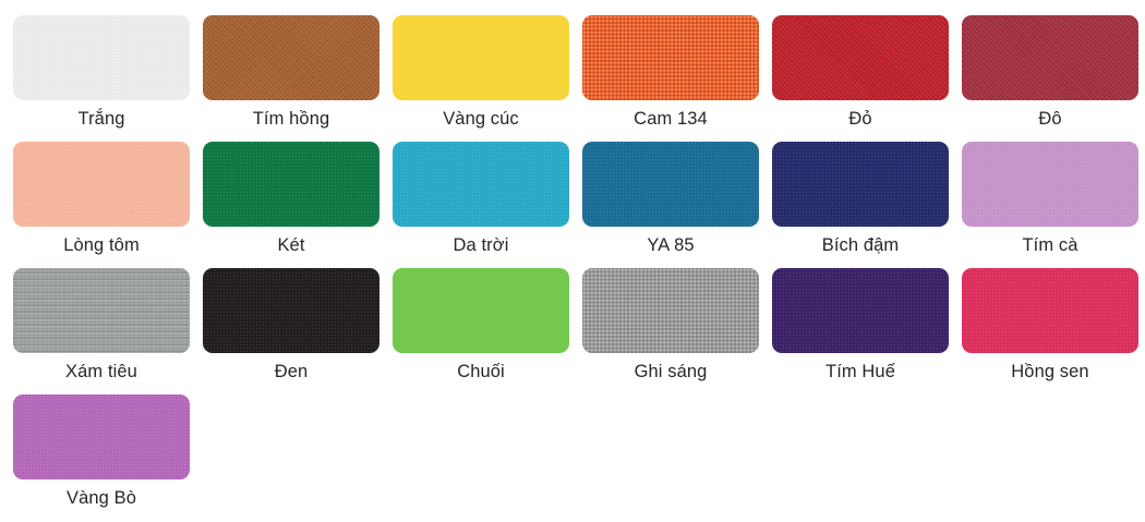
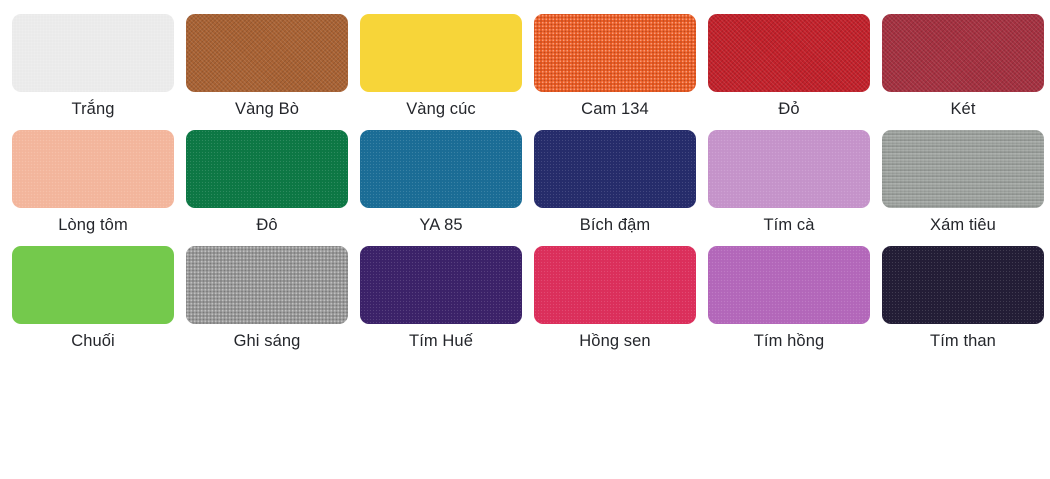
  Trắng
- Tím hồng
+ Vàng Bò
  Vàng cúc
  Cam 134
  Đỏ
- Đô
+ Két
  Lòng tôm
- Két
+ Đô
- Da trời
  YA 85
  Bích đậm
  Tím cà
  Xám tiêu
- Đen
  Chuối
  Ghi sáng
  Tím Huế
  Hồng sen
- Vàng Bò
+ Tím hồng
+ Tím than
